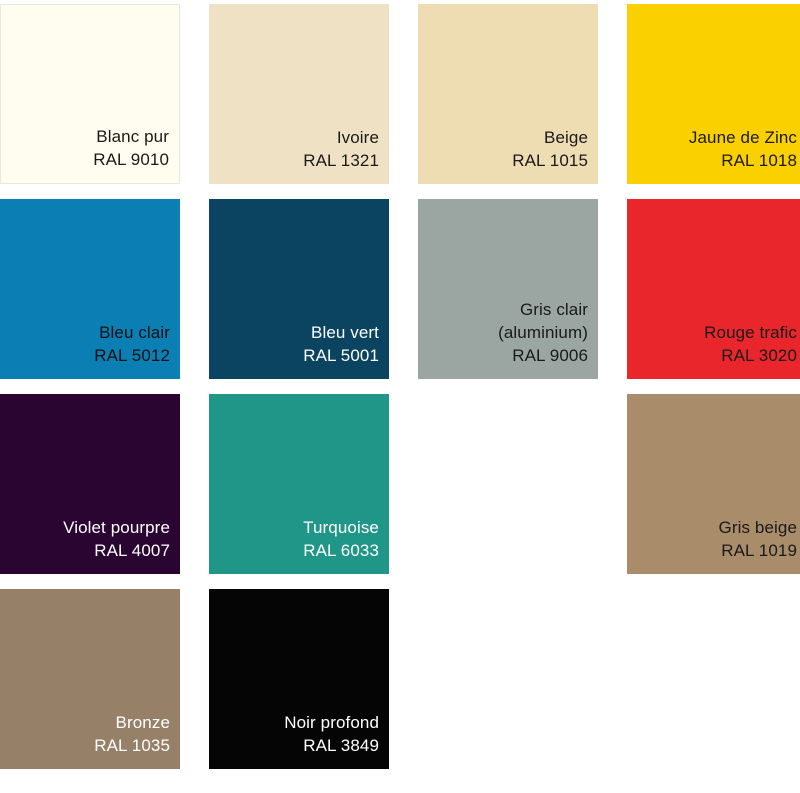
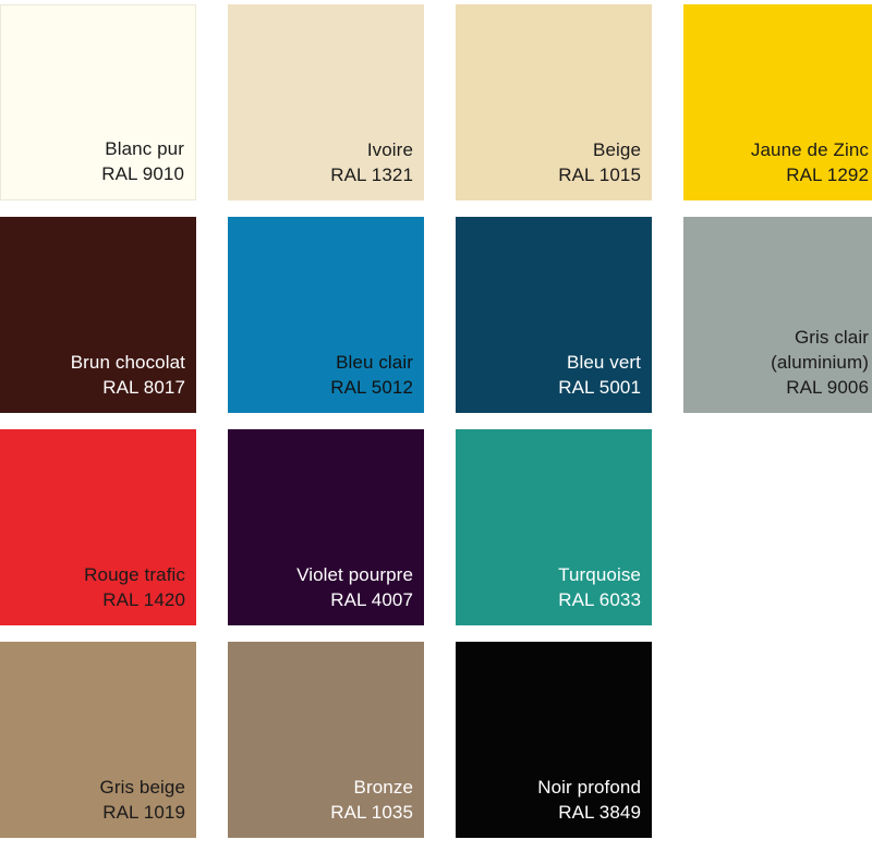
  Blanc pur
  RAL 9010
  Ivoire
  RAL 1321
  Beige
  RAL 1015
  Jaune de Zinc
- RAL 1018
+ RAL 1292
+ Brun chocolat
+ RAL 8017
  Bleu clair
  RAL 5012
  Bleu vert
  RAL 5001
  Gris clair
  (aluminium)
  RAL 9006
  Rouge trafic
- RAL 3020
+ RAL 1420
  Violet pourpre
  RAL 4007
  Turquoise
  RAL 6033
  Gris beige
  RAL 1019
  Bronze
  RAL 1035
  Noir profond
  RAL 3849
